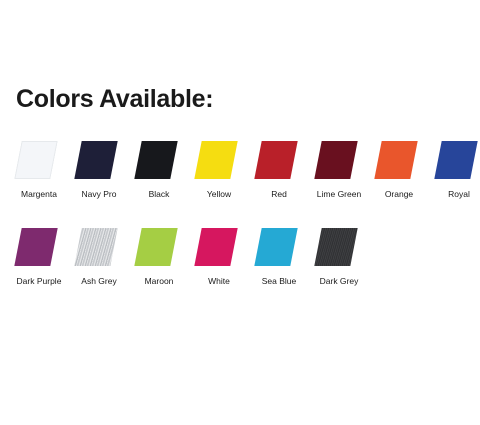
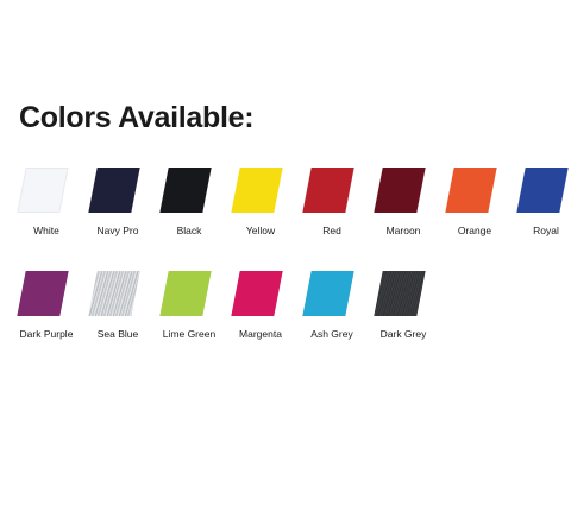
  Colors Available:
- Margenta
+ White
  Navy Pro
  Black
  Yellow
  Red
- Lime Green
+ Maroon
  Orange
  Royal
  Dark Purple
- Ash Grey
+ Sea Blue
- Maroon
+ Lime Green
- White
+ Margenta
- Sea Blue
+ Ash Grey
  Dark Grey
